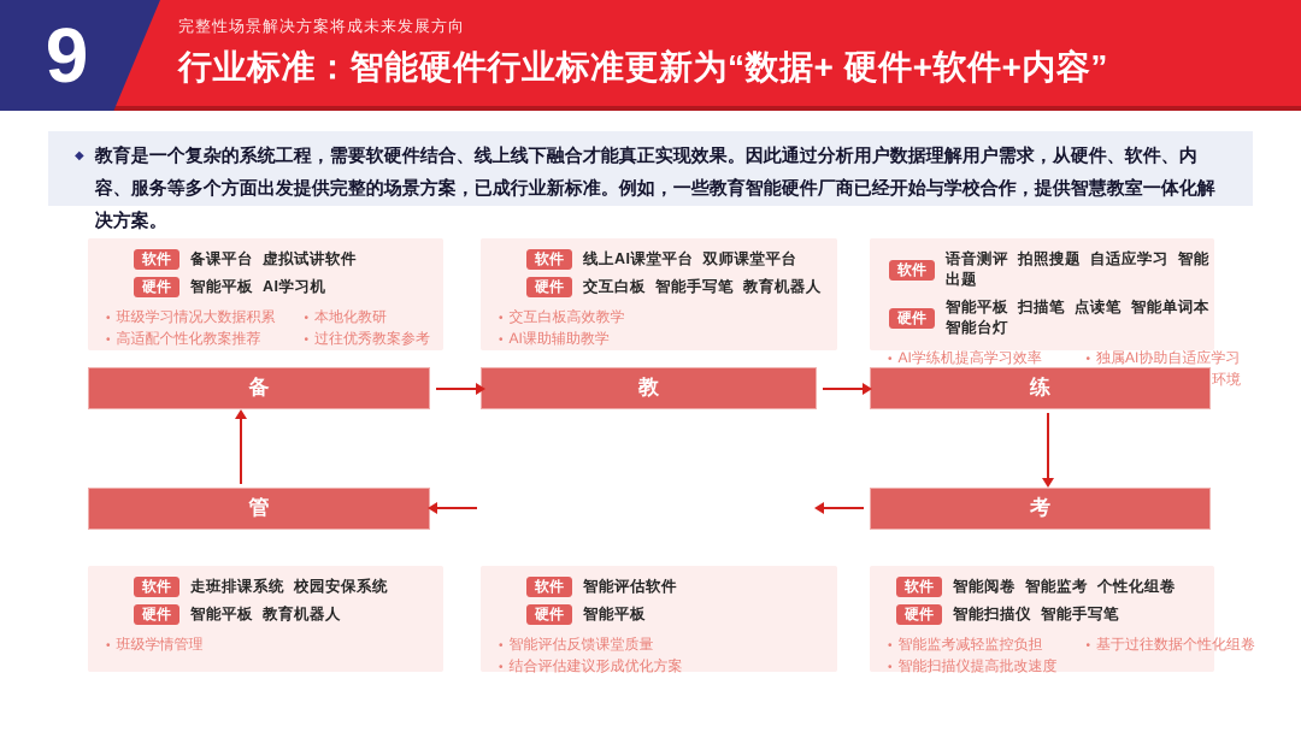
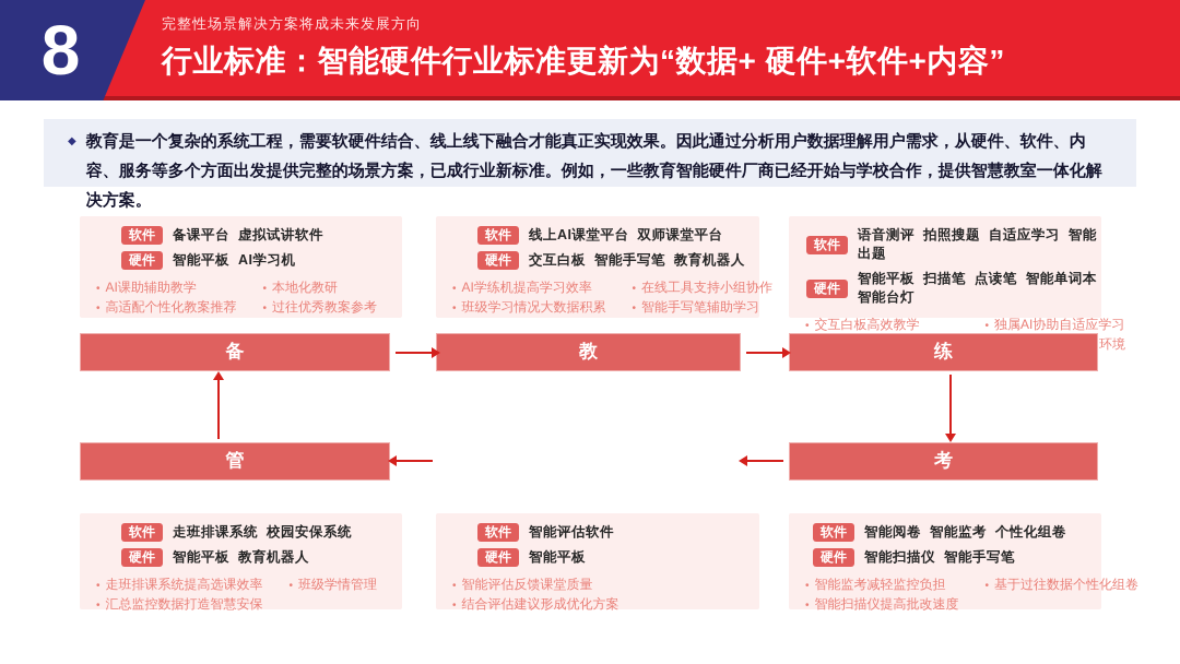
- 9
+ 8
  完整性场景解决方案将成未来发展方向
  行业标准：智能硬件行业标准更新为“数据+ 硬件+软件+内容”
  ◆
  教育是一个复杂的系统工程，需要软硬件结合、线上线下融合才能真正实现效果。因此通过分析用户数据理解用户需求，从硬件、软件、内容、服务等多个方面出发提供完整的场景方案，已成行业新标准。例如，一些教育智能硬件厂商已经开始与学校合作，提供智慧教室一体化解决方案。
  软件
  备课平台 虚拟试讲软件
  硬件
  智能平板 AI学习机
- 班级学习情况大数据积累
+ AI课助辅助教学
  高适配个性化教案推荐
  本地化教研
  过往优秀教案参考
  软件
  线上AI课堂平台 双师课堂平台
  硬件
  交互白板 智能手写笔 教育机器人
- 交互白板高效教学
+ AI学练机提高学习效率
- AI课助辅助教学
+ 班级学习情况大数据积累
+ 在线工具支持小组协作
+ 智能手写笔辅助学习
  软件
  语音测评 拍照搜题 自适应学习 智能出题
  硬件
  智能平板 扫描笔 点读笔 智能单词本 智能台灯
- AI学练机提高学习效率
+ 交互白板高效教学
  独属AI协助自适应学习
  备
  教
  练
  管
  考
  软件
  走班排课系统 校园安保系统
  硬件
  智能平板 教育机器人
+ 走班排课系统提高选课效率
+ 汇总监控数据打造智慧安保
  班级学情管理
  软件
  智能评估软件
  硬件
  智能平板
  智能评估反馈课堂质量
  结合评估建议形成优化方案
  软件
  智能阅卷 智能监考 个性化组卷
  硬件
  智能扫描仪 智能手写笔
  智能监考减轻监控负担
  智能扫描仪提高批改速度
  基于过往数据个性化组卷
